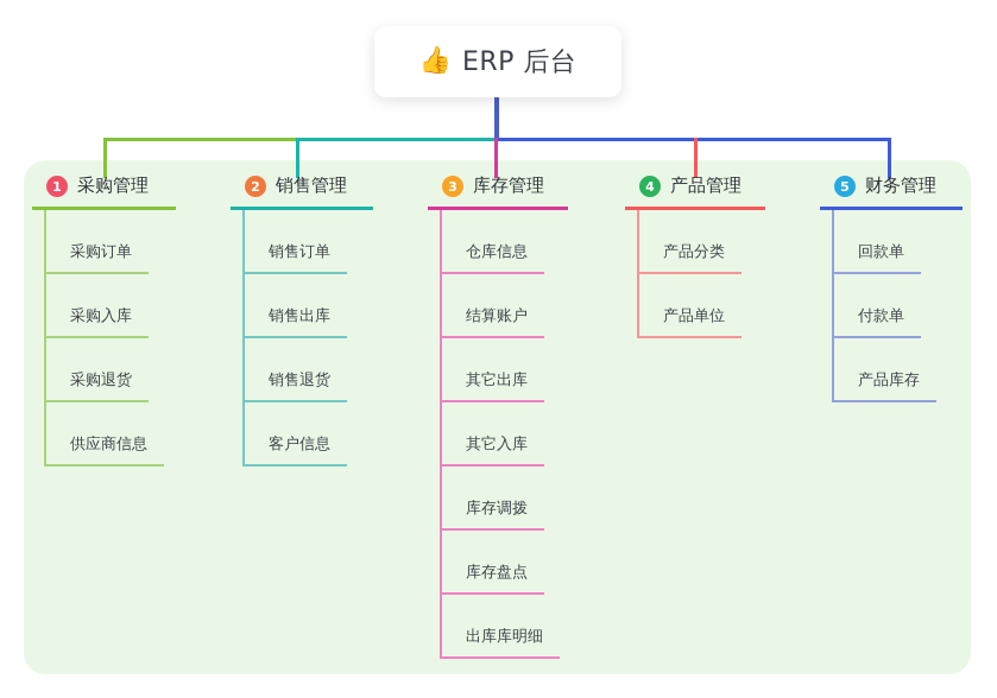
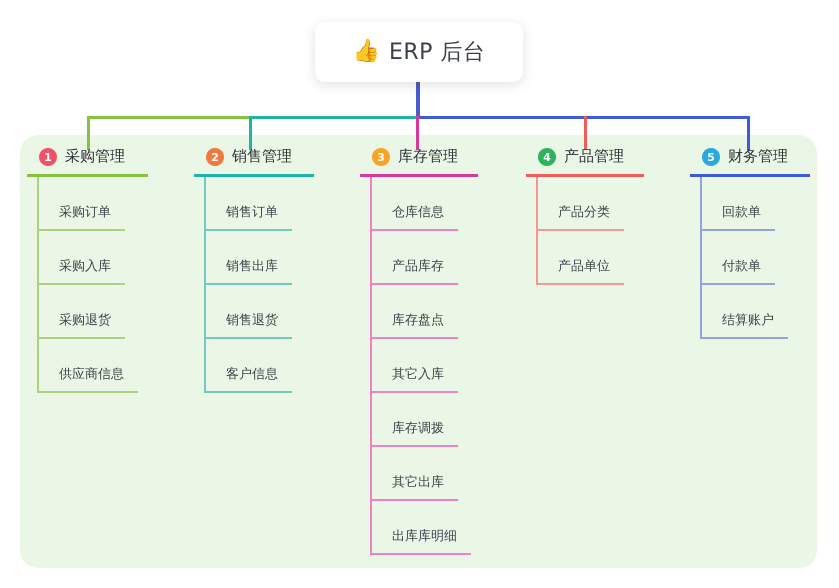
  👍
  ERP 后台
  1
  采购管理
  采购订单
  采购入库
  采购退货
  供应商信息
  2
  销售管理
  销售订单
  销售出库
  销售退货
  客户信息
  3
  库存管理
  仓库信息
- 结算账户
+ 产品库存
- 其它出库
+ 库存盘点
  其它入库
  库存调拨
- 库存盘点
+ 其它出库
  出库库明细
  4
  产品管理
  产品分类
  产品单位
  5
  财务管理
  回款单
  付款单
- 产品库存
+ 结算账户
